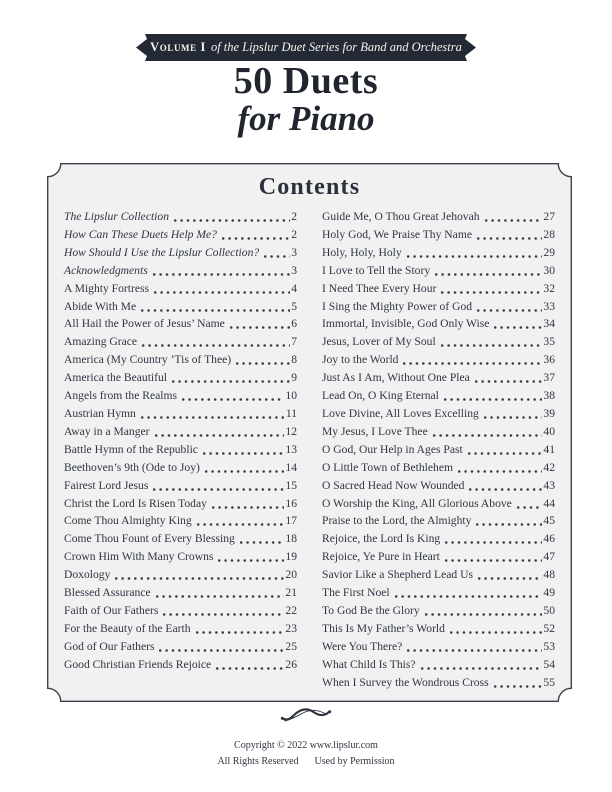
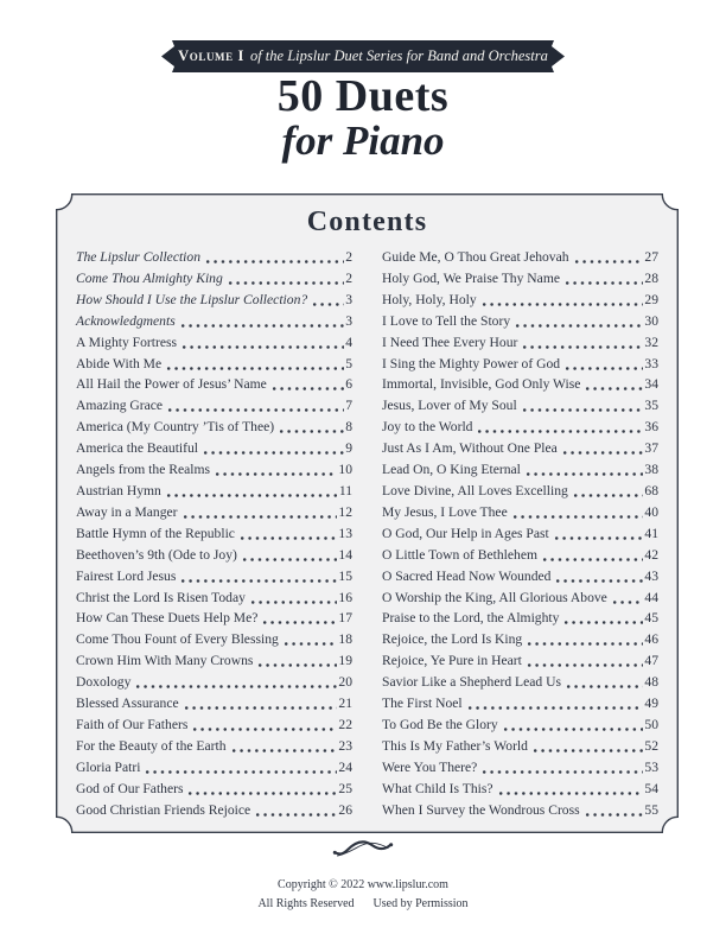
  Volume I
  of the Lipslur Duet Series for Band and Orchestra
  50 Duets
  for Piano
  Contents
  The Lipslur Collection
  2
- How Can These Duets Help Me?
+ Come Thou Almighty King
  2
  How Should I Use the Lipslur Collection?
  3
  Acknowledgments
  3
  A Mighty Fortress
  4
  Abide With Me
  5
  All Hail the Power of Jesus’ Name
  6
  Amazing Grace
  7
  America (My Country ’Tis of Thee)
  8
  America the Beautiful
  9
  Angels from the Realms
  10
  Austrian Hymn
  11
  Away in a Manger
  12
  Battle Hymn of the Republic
  13
  Beethoven’s 9th (Ode to Joy)
  14
  Fairest Lord Jesus
  15
  Christ the Lord Is Risen Today
  16
- Come Thou Almighty King
+ How Can These Duets Help Me?
  17
  Come Thou Fount of Every Blessing
  18
  Crown Him With Many Crowns
  19
  Doxology
  20
  Blessed Assurance
  21
  Faith of Our Fathers
  22
  For the Beauty of the Earth
  23
+ Gloria Patri
+ 24
  God of Our Fathers
  25
  Good Christian Friends Rejoice
  26
  Guide Me, O Thou Great Jehovah
  27
  Holy God, We Praise Thy Name
  28
  Holy, Holy, Holy
  29
  I Love to Tell the Story
  30
  I Need Thee Every Hour
  32
  I Sing the Mighty Power of God
  33
  Immortal, Invisible, God Only Wise
  34
  Jesus, Lover of My Soul
  35
  Joy to the World
  36
  Just As I Am, Without One Plea
  37
  Lead On, O King Eternal
  38
  Love Divine, All Loves Excelling
- 39
+ 68
  My Jesus, I Love Thee
  40
  O God, Our Help in Ages Past
  41
  O Little Town of Bethlehem
  42
  O Sacred Head Now Wounded
  43
  O Worship the King, All Glorious Above
  44
  Praise to the Lord, the Almighty
  45
  Rejoice, the Lord Is King
  46
  Rejoice, Ye Pure in Heart
  47
  Savior Like a Shepherd Lead Us
  48
  The First Noel
  49
  To God Be the Glory
  50
  This Is My Father’s World
  52
  Were You There?
  53
  What Child Is This?
  54
  When I Survey the Wondrous Cross
  55
  Copyright © 2022 www.lipslur.com
  All Rights Reserved Used by Permission
